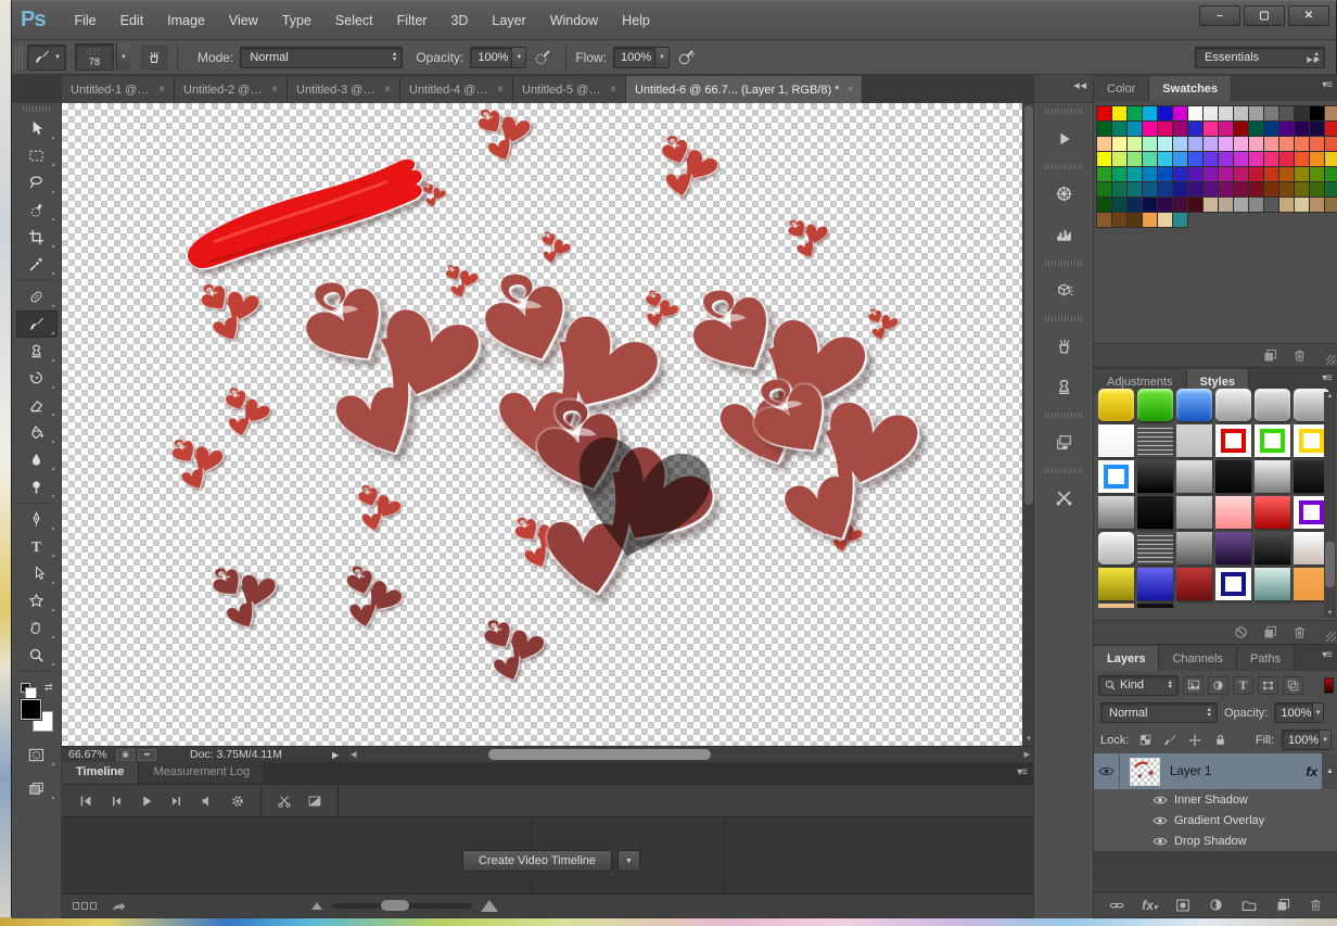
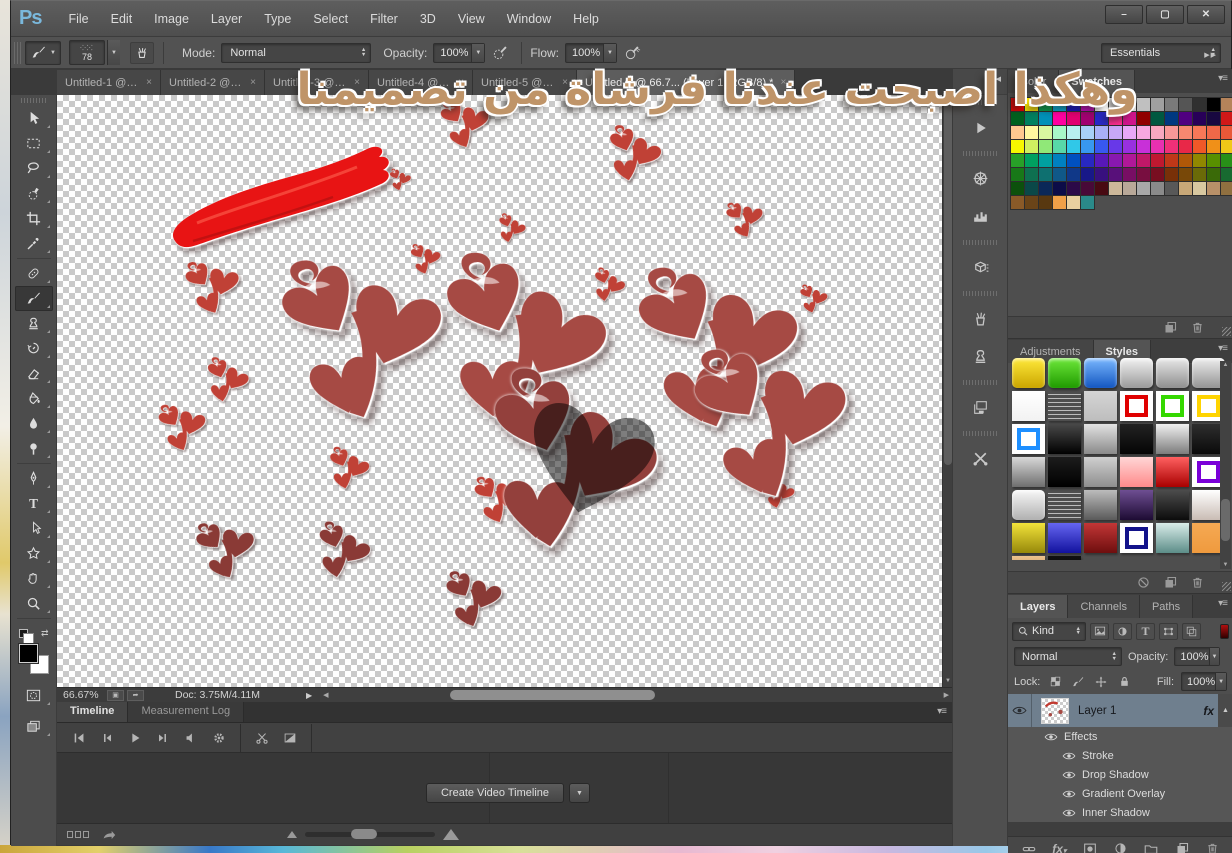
  Ps
  File
  Edit
  Image
- View
+ Layer
  Type
  Select
  Filter
  3D
- Layer
+ View
  Window
  Help
  –
  ▢
  ✕
  78
  Mode:
  Normal
  Opacity:
  100%
  Flow:
  100%
  Essentials
  Untitled-1 @ 66
  ×
  Untitled-2 @ 10
  ×
  Untitled-3 @ 66
  ×
  Untitled-4 @ 66
  ×
  Untitled-5 @ 10
  ×
  Untitled-6 @ 66.7... (Layer 1, RGB/8) *
  ×
  T
  ⇄
  66.67%
  Doc: 3.75M/4.11M
  ▶
  Timeline
  Measurement Log
  ▾≡
  Create Video Timeline
  Color
  Swatches
  ▾≡
  Adjustments
  Styles
  ▾≡
  Layers
  Channels
  Paths
  ▾≡
  Kind
  T
  Normal
  Opacity:
  100%
  Lock:
  Fill:
  100%
  Layer 1
  fx
+ Effects
+ Stroke
- Inner Shadow
+ Drop Shadow
  Gradient Overlay
- Drop Shadow
+ Inner Shadow
+ وهكذا اصبحت عندنا فرشاة من تصميمنا
